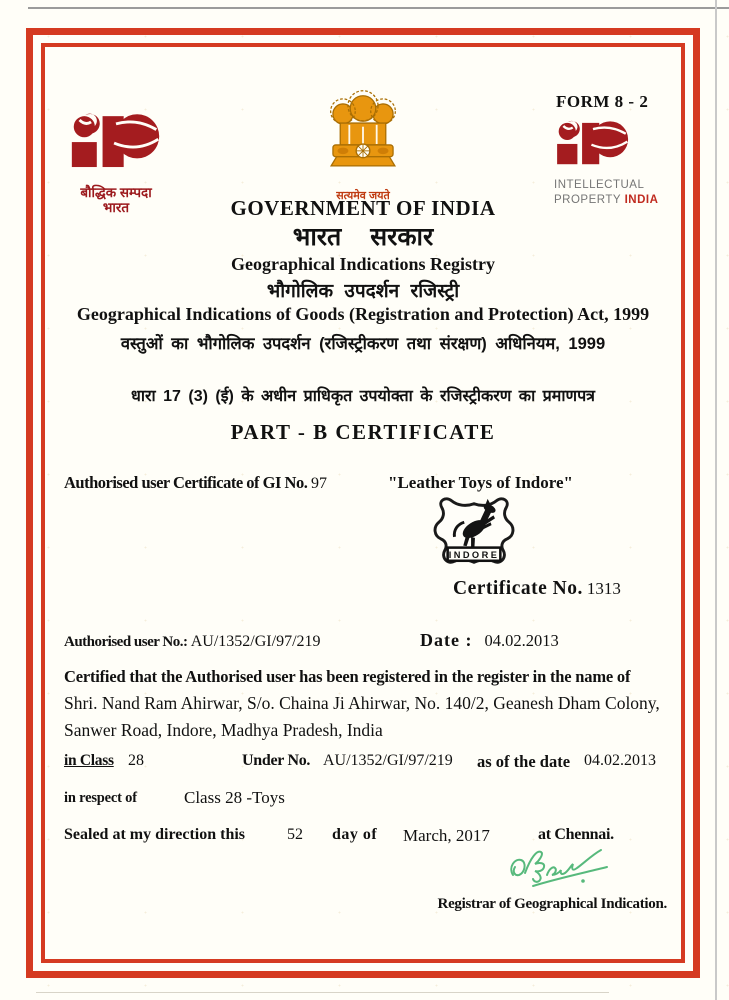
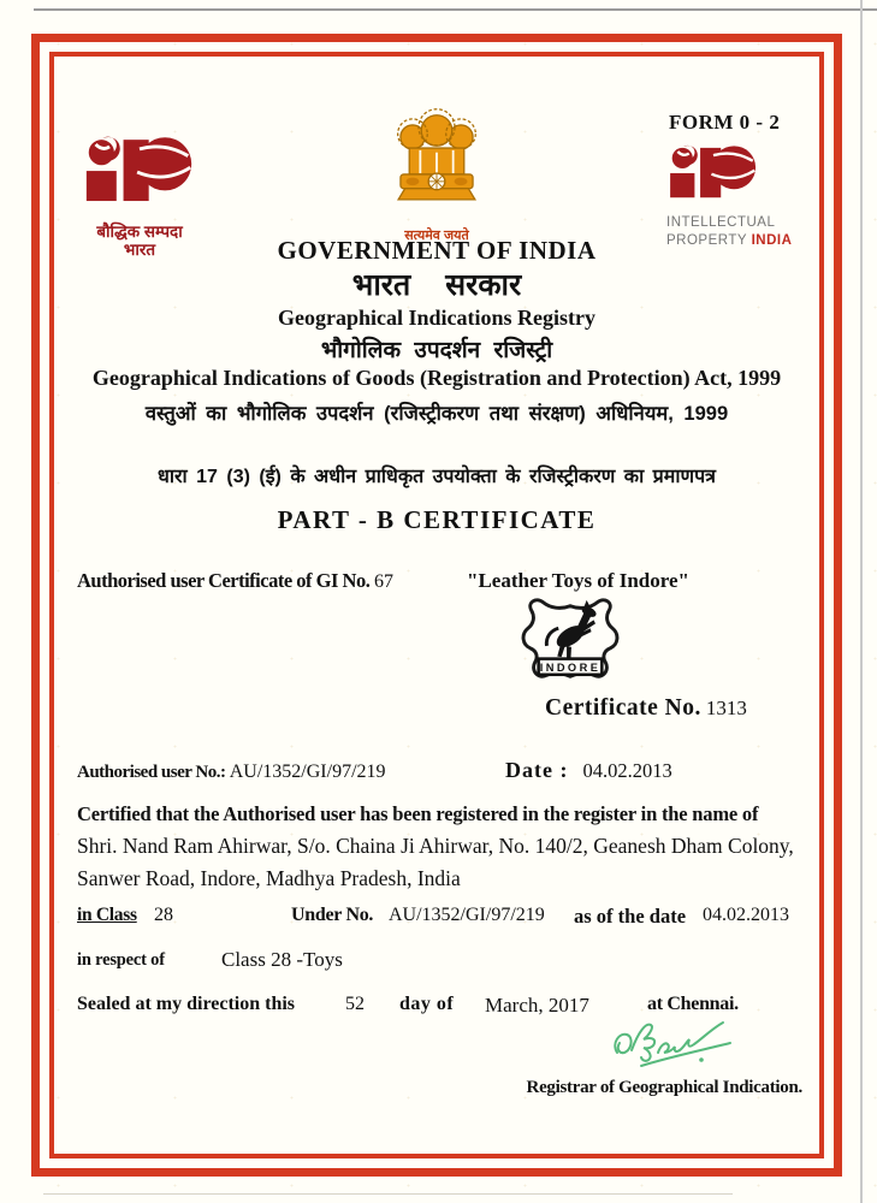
  बौद्धिक सम्पदा
  भारत
  सत्यमेव जयते
- FORM 8 - 2
+ FORM 0 - 2
  INTELLECTUAL
  PROPERTY INDIA
  GOVERNMENT OF INDIA
  भारत सरकार
  Geographical Indications Registry
  भौगोलिक उपदर्शन रजिस्ट्री
  Geographical Indications of Goods (Registration and Protection) Act, 1999
  वस्तुओं का भौगोलिक उपदर्शन (रजिस्ट्रीकरण तथा संरक्षण) अधिनियम, 1999
  धारा 17 (3) (ई) के अधीन प्राधिकृत उपयोक्ता के रजिस्ट्रीकरण का प्रमाणपत्र
  PART - B CERTIFICATE
- Authorised user Certificate of GI No. 97
+ Authorised user Certificate of GI No. 67
  "Leather Toys of Indore"
  INDORE
  Certificate No. 1313
  Authorised user No.: AU/1352/GI/97/219
  Date : 04.02.2013
  Certified that the Authorised user has been registered in the register in the name of
  Shri. Nand Ram Ahirwar, S/o. Chaina Ji Ahirwar, No. 140/2, Geanesh Dham Colony,
  Sanwer Road, Indore, Madhya Pradesh, India
  in Class
  28
  Under No.
  AU/1352/GI/97/219
  as of the date
  04.02.2013
  in respect of
  Class 28 -Toys
  Sealed at my direction this
  52
  day of
  March, 2017
  at Chennai.
  Registrar of Geographical Indication.
